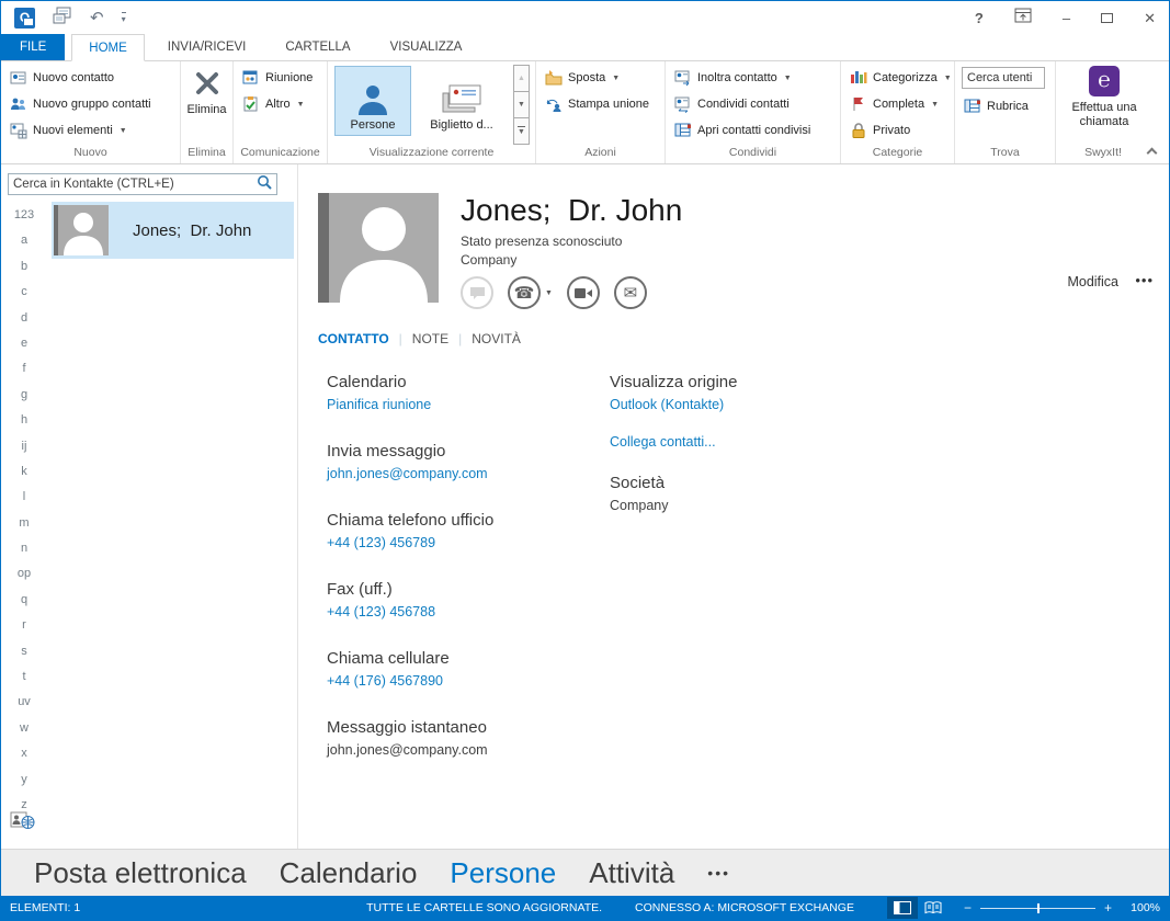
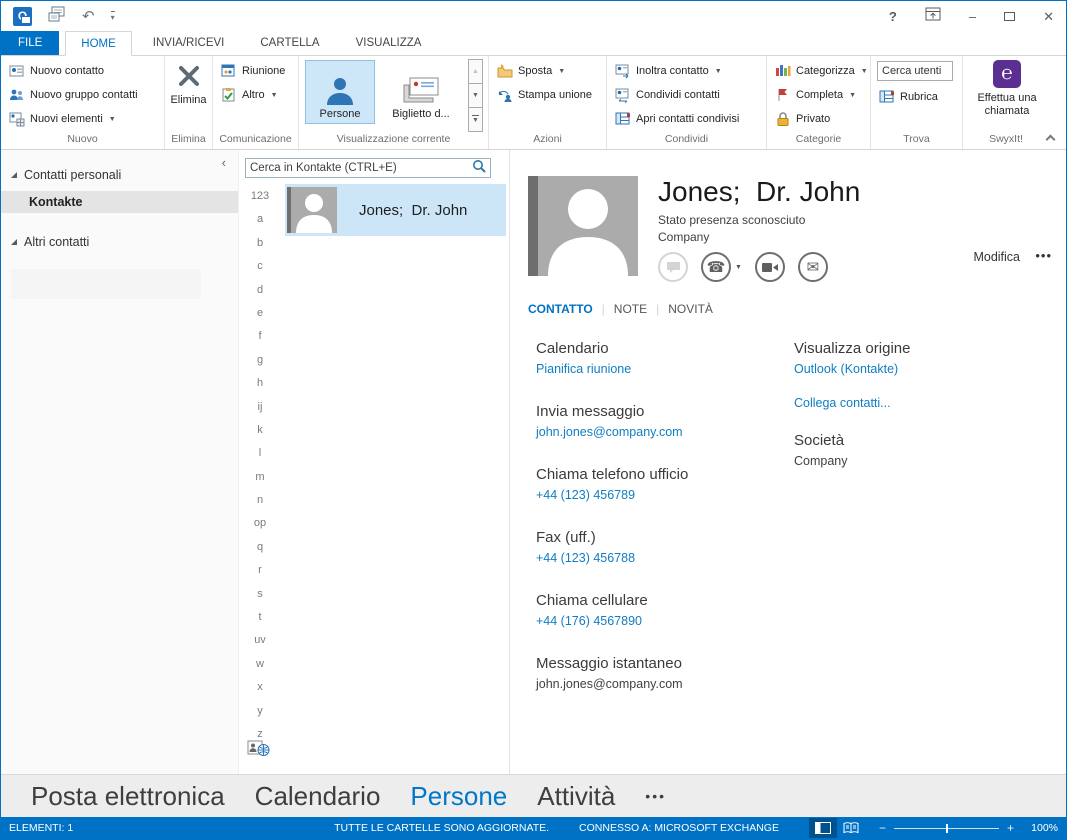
  O
  ↶
  ▾
  ?
  –
  ✕
  FILE
  HOME
  INVIA/RICEVI
  CARTELLA
  VISUALIZZA
  Nuovo contatto
  Nuovo gruppo contatti
  Nuovi elementi
  Nuovo
  Elimina
  Elimina
  Riunione
  Altro
  Comunicazione
  Persone
  Biglietto d...
  Visualizzazione corrente
  Sposta
  Stampa unione
  Azioni
  Inoltra contatto
  Condividi contatti
  Apri contatti condivisi
  Condividi
  Categorizza
  Completa
  Privato
  Categorie
  Cerca utenti
  Rubrica
  Trova
  ℮
  Effettua una chiamata
  SwyxIt!
+ ‹
+ Contatti personali
+ Kontakte
+ Altri contatti
  Cerca in Kontakte (CTRL+E)
  123
  a
  b
  c
  d
  e
  f
  g
  h
  ij
  k
  l
  m
  n
  op
  q
  r
  s
  t
  uv
  w
  x
  y
  z
  Jones; Dr. John
  Jones; Dr. John
  Stato presenza sconosciuto
  Company
  ☎
  ✉
  Modifica
  •••
  CONTATTO
  |
  NOTE
  |
  NOVITÀ
  Calendario
  Pianifica riunione
  Invia messaggio
  john.jones@company.com
  Chiama telefono ufficio
  +44 (123) 456789
  Fax (uff.)
  +44 (123) 456788
  Chiama cellulare
  +44 (176) 4567890
  Messaggio istantaneo
  john.jones@company.com
  Visualizza origine
  Outlook (Kontakte)
  Collega contatti...
  Società
  Company
  Posta elettronica
  Calendario
  Persone
  Attività
  •••
  ELEMENTI: 1
  TUTTE LE CARTELLE SONO AGGIORNATE.
  CONNESSO A: MICROSOFT EXCHANGE
  −
  +
  100%
